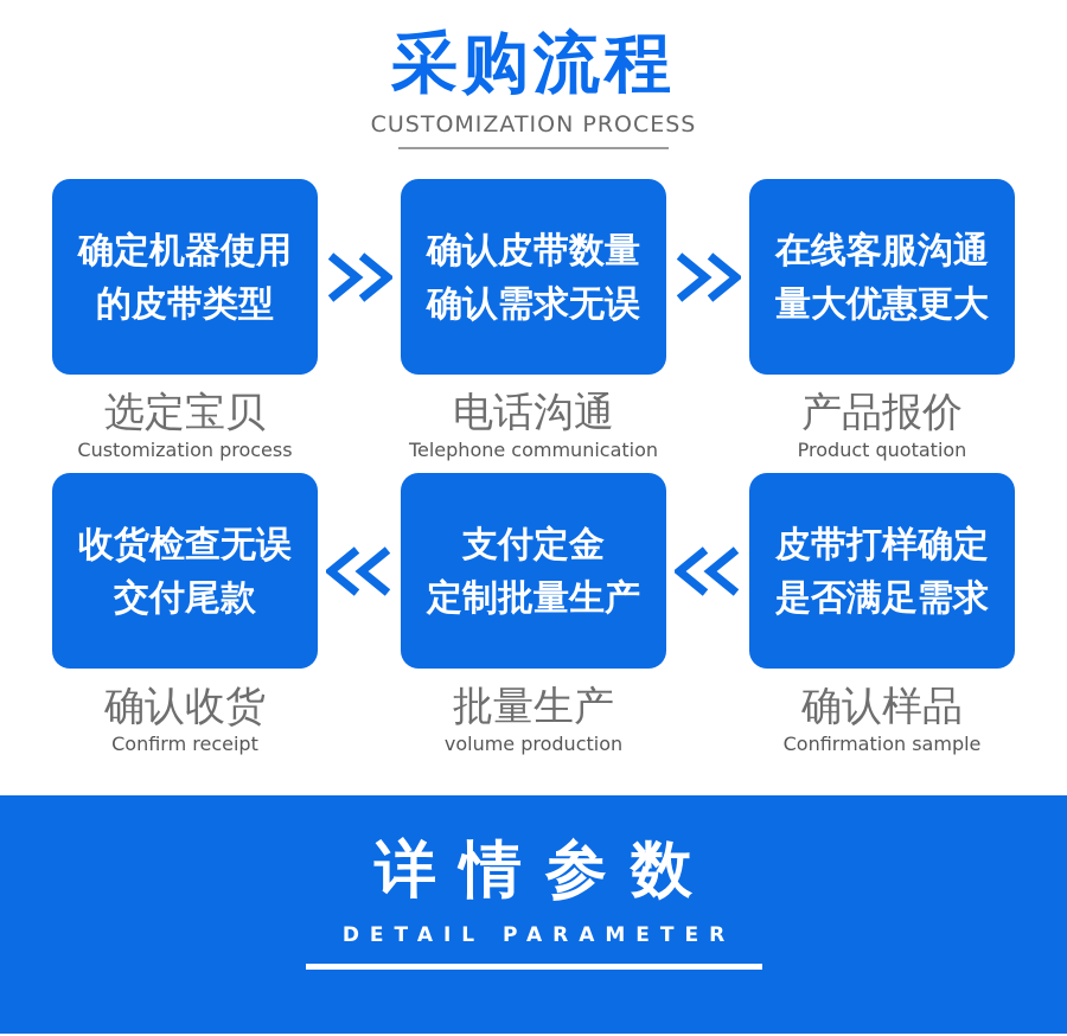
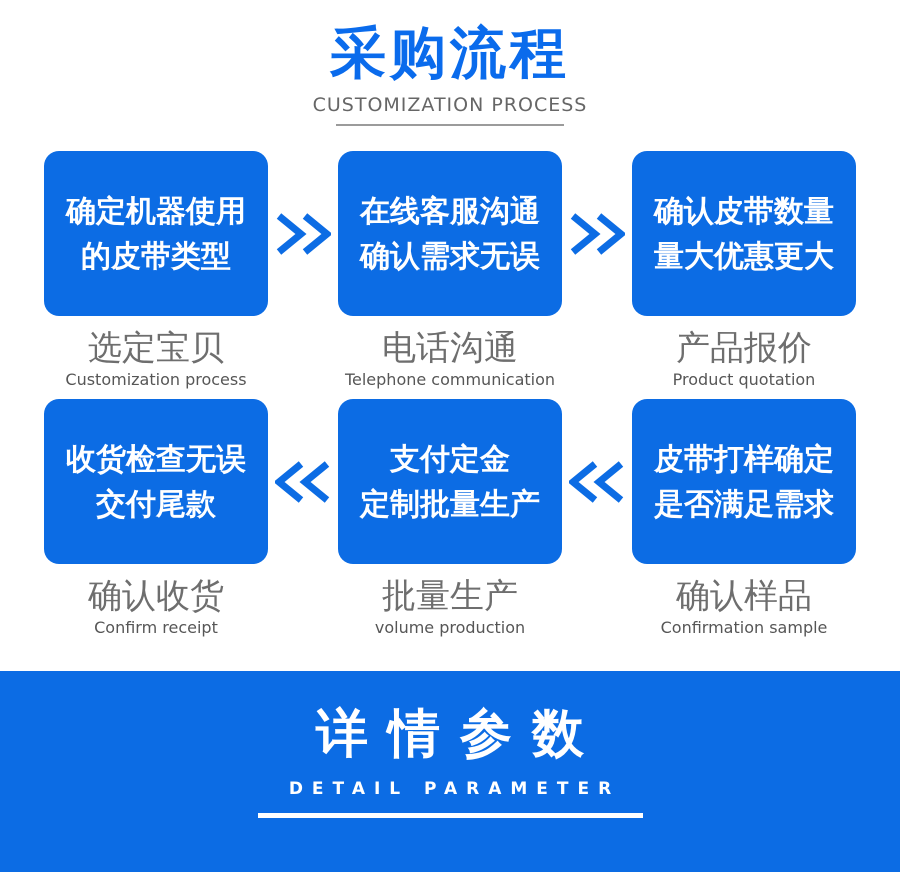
  采购流程
  CUSTOMIZATION PROCESS
  确定机器使用
  的皮带类型
  选定宝贝
  Customization process
- 确认皮带数量
+ 在线客服沟通
  确认需求无误
  电话沟通
  Telephone communication
- 在线客服沟通
+ 确认皮带数量
  量大优惠更大
  产品报价
  Product quotation
  收货检查无误
  交付尾款
  确认收货
  Confirm receipt
  支付定金
  定制批量生产
  批量生产
  volume production
  皮带打样确定
  是否满足需求
  确认样品
  Confirmation sample
  详情参数
  DETAIL PARAMETER
